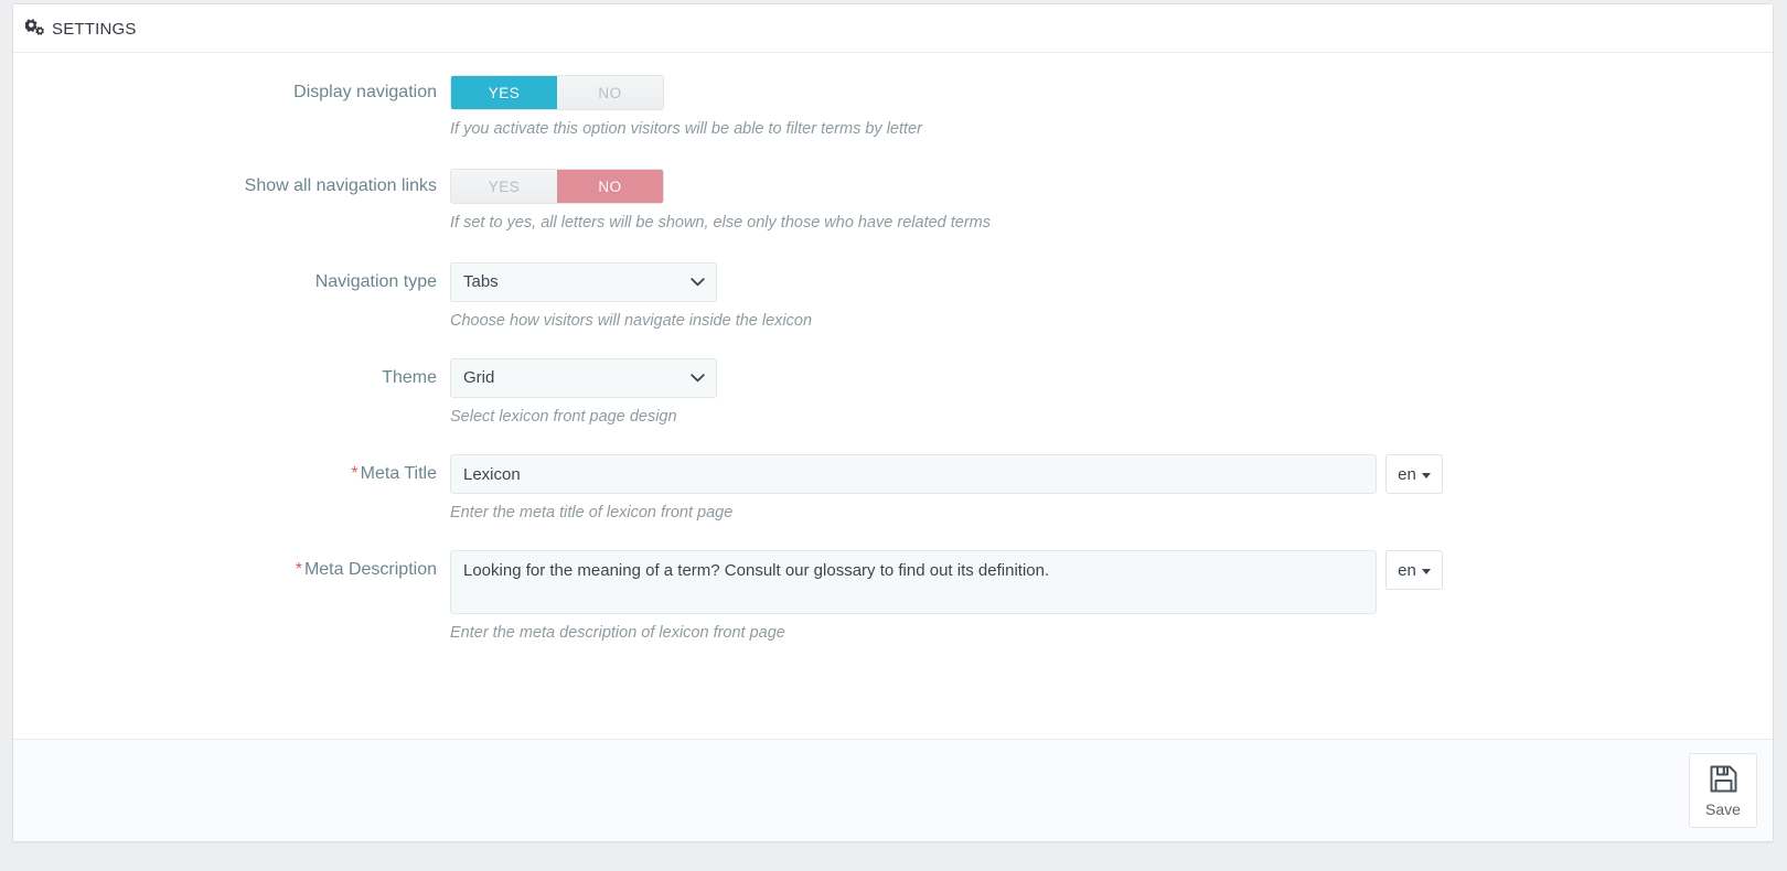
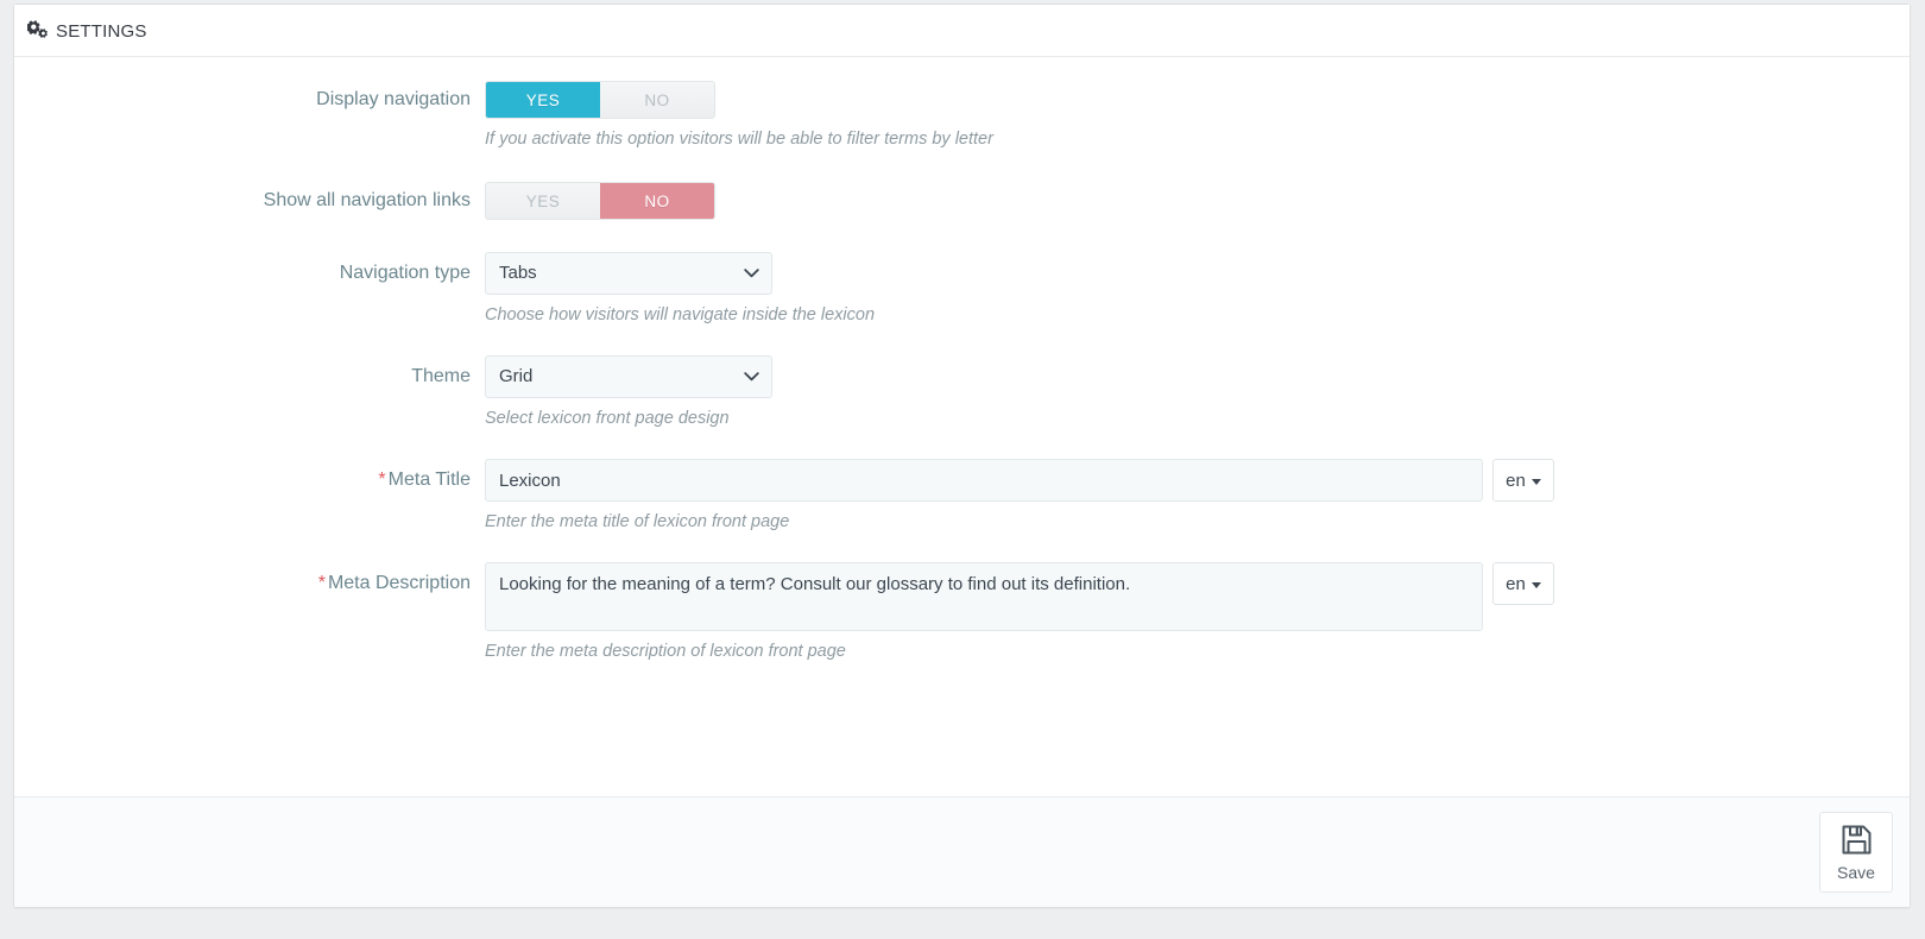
  SETTINGS
  Display navigation
  YES
  NO
  If you activate this option visitors will be able to filter terms by letter
  Show all navigation links
  YES
  NO
- If set to yes, all letters will be shown, else only those who have related terms
  Navigation type
  Tabs
  Choose how visitors will navigate inside the lexicon
  Theme
  Grid
  Select lexicon front page design
  *Meta Title
  Lexicon
  en
  Enter the meta title of lexicon front page
  *Meta Description
  Looking for the meaning of a term? Consult our glossary to find out its definition.
  en
  Enter the meta description of lexicon front page
  Save
